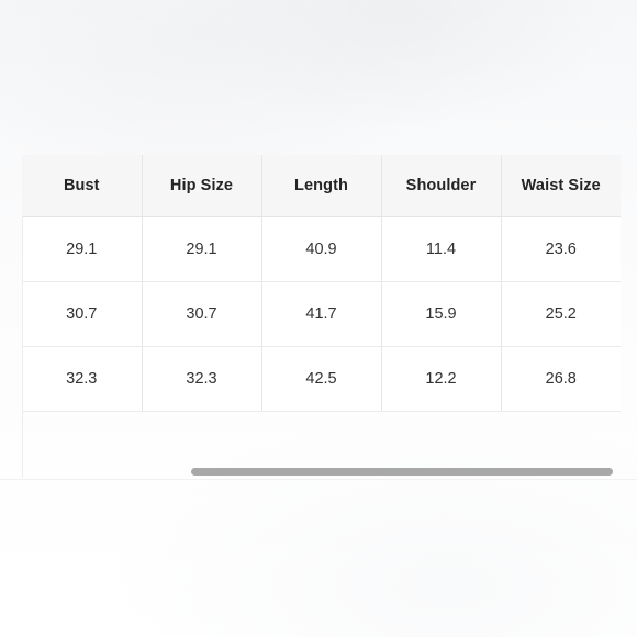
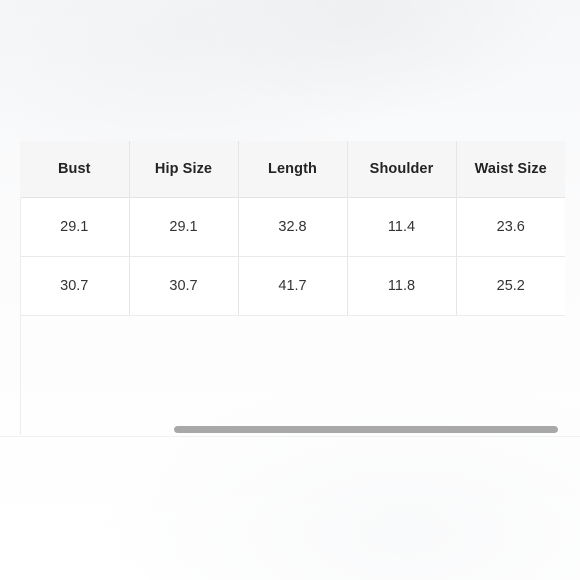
  Bust	Hip Size	Length	Shoulder	Waist Size
- 29.1	29.1	40.9	11.4	23.6
+ 29.1	29.1	32.8	11.4	23.6
- 30.7	30.7	41.7	15.9	25.2
+ 30.7	30.7	41.7	11.8	25.2
- 32.3	32.3	42.5	12.2	26.8
